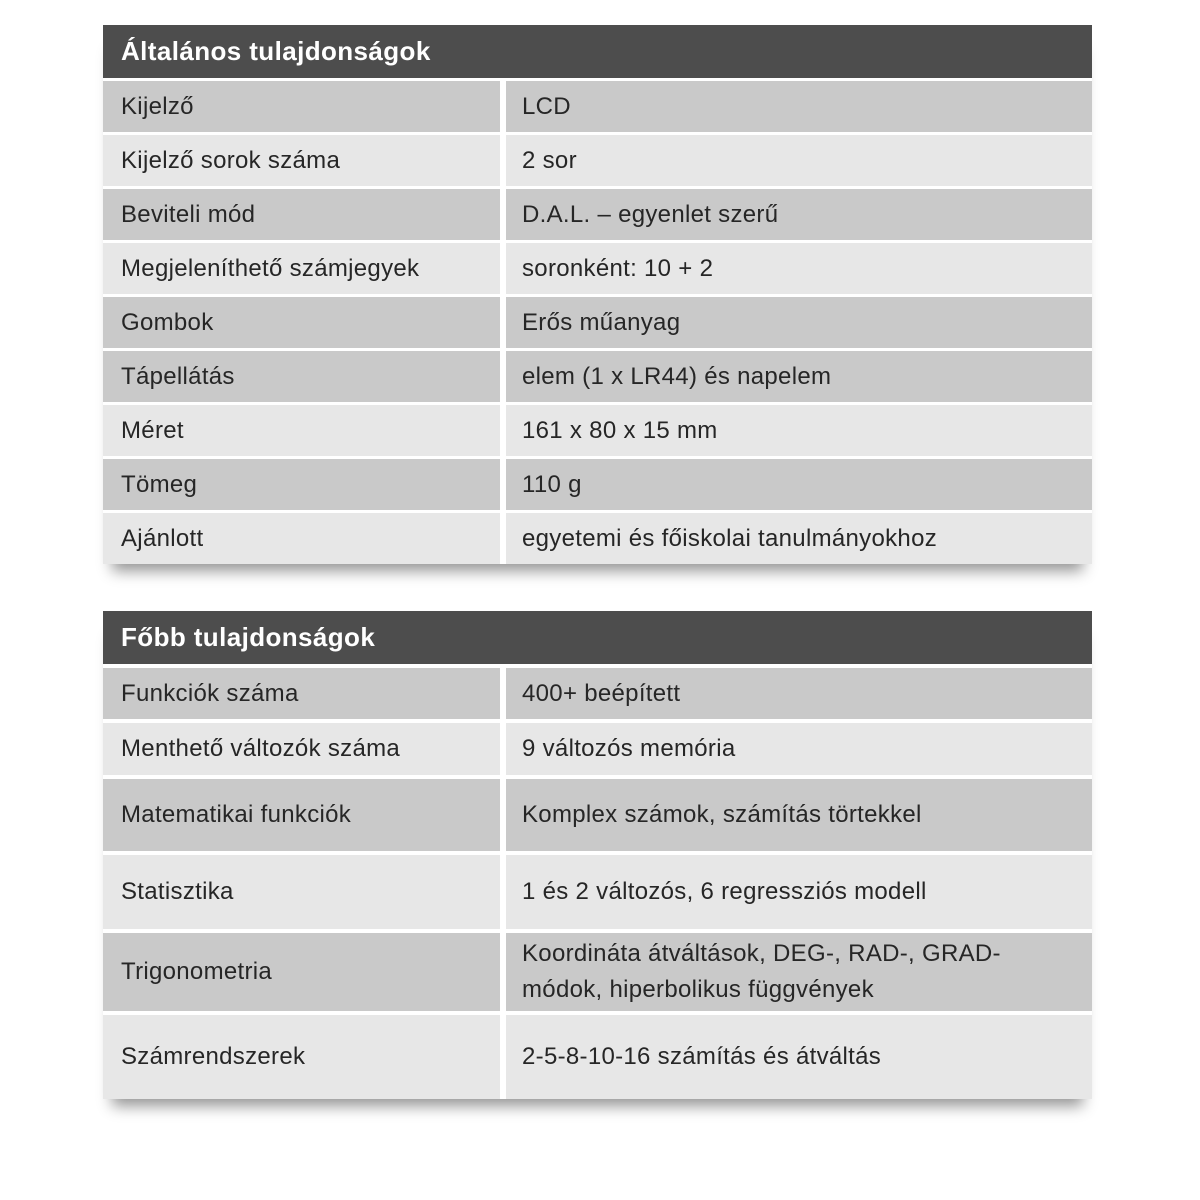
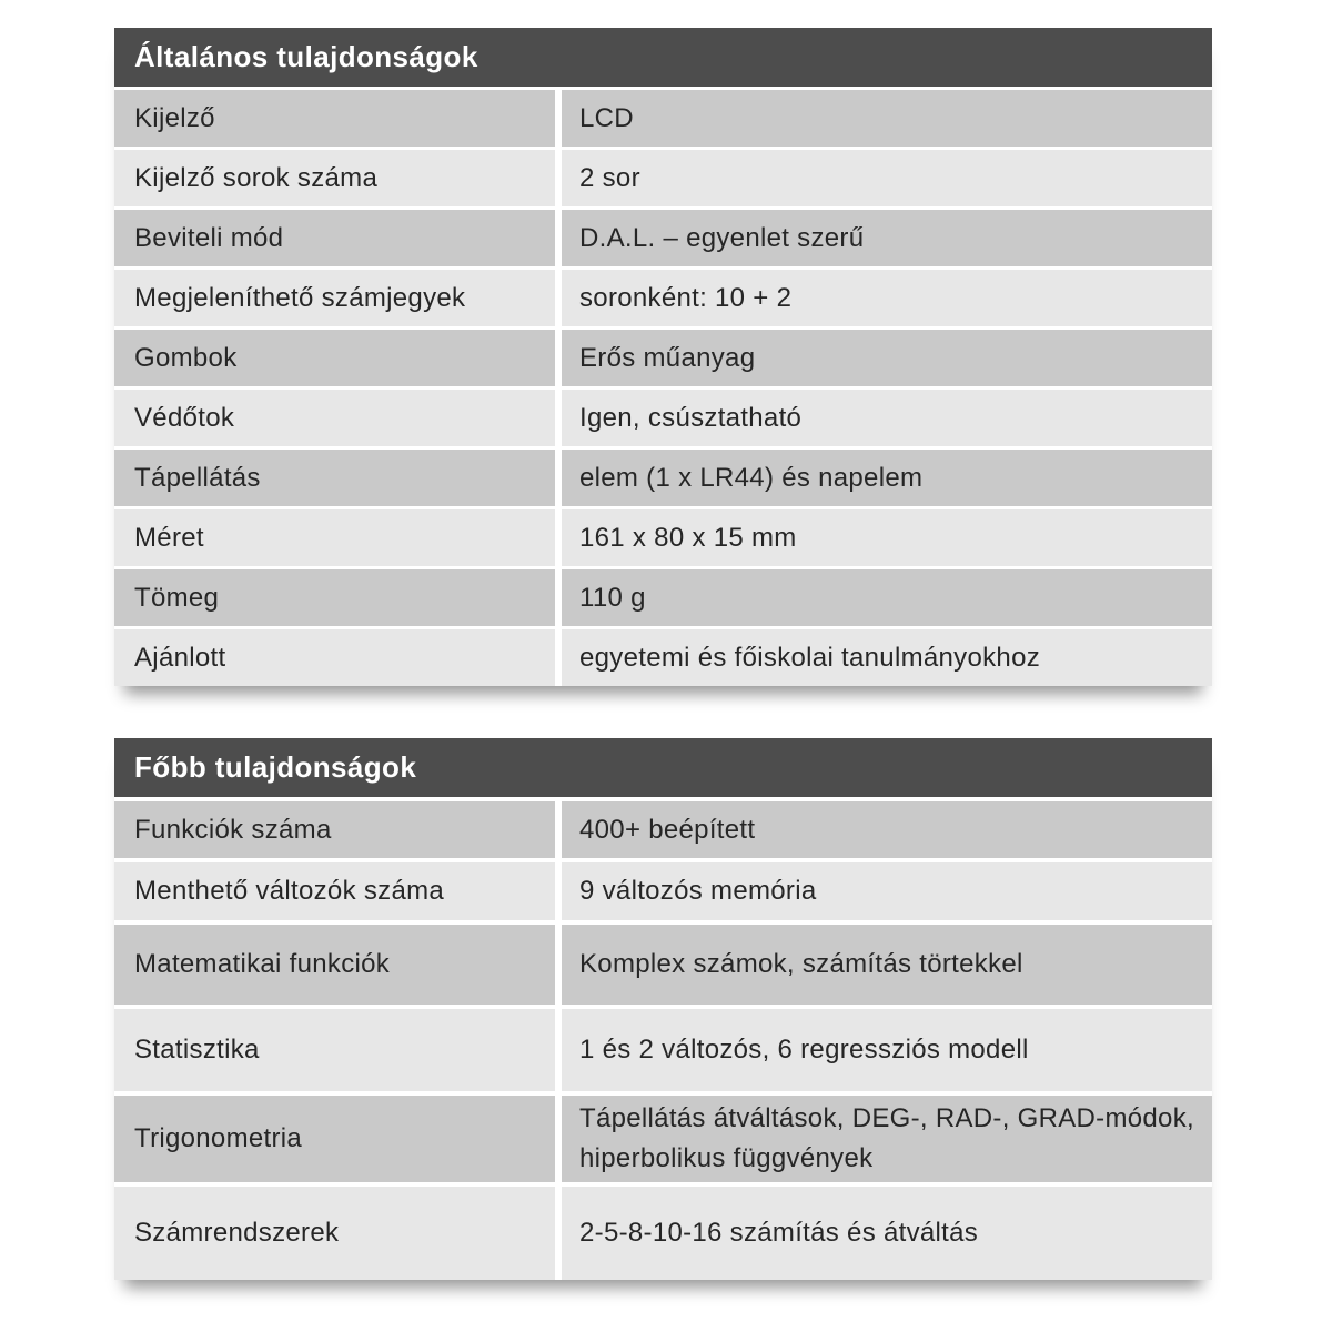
  Általános tulajdonságok
  Kijelző
  LCD
  Kijelző sorok száma
  2 sor
  Beviteli mód
  D.A.L. – egyenlet szerű
  Megjeleníthető számjegyek
  soronként: 10 + 2
  Gombok
  Erős műanyag
+ Védőtok
+ Igen, csúsztatható
  Tápellátás
  elem (1 x LR44) és napelem
  Méret
  161 x 80 x 15 mm
  Tömeg
  110 g
  Ajánlott
  egyetemi és főiskolai tanulmányokhoz
  Főbb tulajdonságok
  Funkciók száma
  400+ beépített
  Menthető változók száma
  9 változós memória
  Matematikai funkciók
  Komplex számok, számítás törtekkel
  Statisztika
  1 és 2 változós, 6 regressziós modell
  Trigonometria
- Koordináta átváltások, DEG-, RAD-, GRAD-módok, hiperbolikus függvények
+ Tápellátás átváltások, DEG-, RAD-, GRAD-módok, hiperbolikus függvények
  Számrendszerek
  2-5-8-10-16 számítás és átváltás
